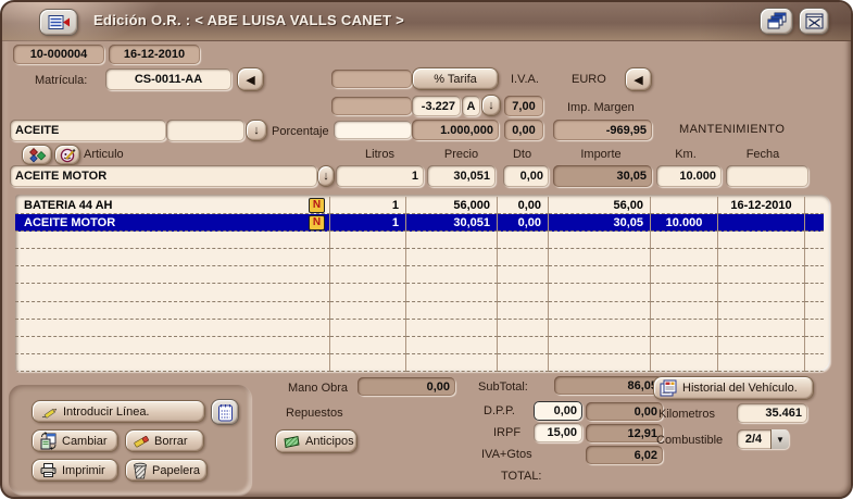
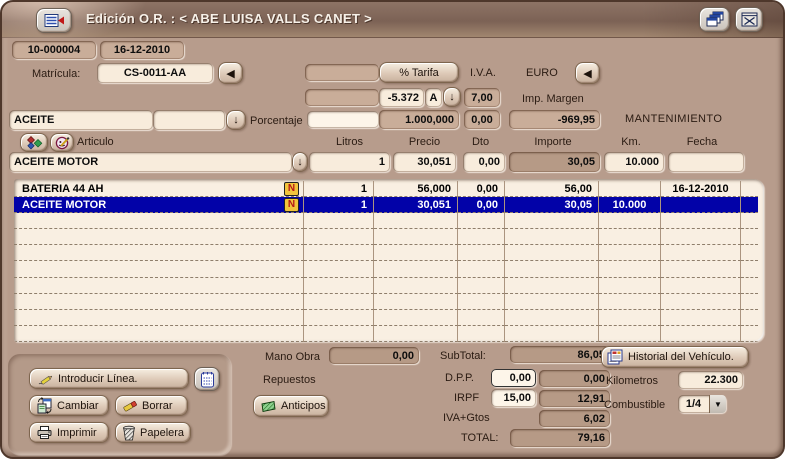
  Edición O.R. : < ABE LUISA VALLS CANET >
  10-000004
  16-12-2010
  Matrícula:
  CS-0011-AA
  ◀
  % Tarifa
  I.V.A.
  EURO
  ◀
- -3.227
+ -5.372
  A
  ↓
  7,00
  Imp. Margen
  ACEITE
  ↓
  Porcentaje
  1.000,000
  0,00
  -969,95
  MANTENIMIENTO
  Articulo
  Litros
  Precio
  Dto
  Importe
  Km.
  Fecha
  ACEITE MOTOR
  ↓
  1
  30,051
  0,00
  30,05
  10.000
  BATERIA 44 AH
  N
  1
  56,000
  0,00
  56,00
  16-12-2010
  ACEITE MOTOR
  N
  1
  30,051
  0,00
  30,05
  10.000
  Introducir Línea.
  Cambiar
  Borrar
  Imprimir
  Papelera
  Mano Obra
  0,00
  Repuestos
  Anticipos
  SubTotal:
  86,0
  D.P.P.
  0,00
  0,00
  IRPF
  15,00
  12,91
  IVA+Gtos
  6,02
  TOTAL:
+ 79,16
  Historial del Vehículo.
  Kilometros
- 35.461
+ 22.300
  Combustible
- 2/4
+ 1/4
  ▼
